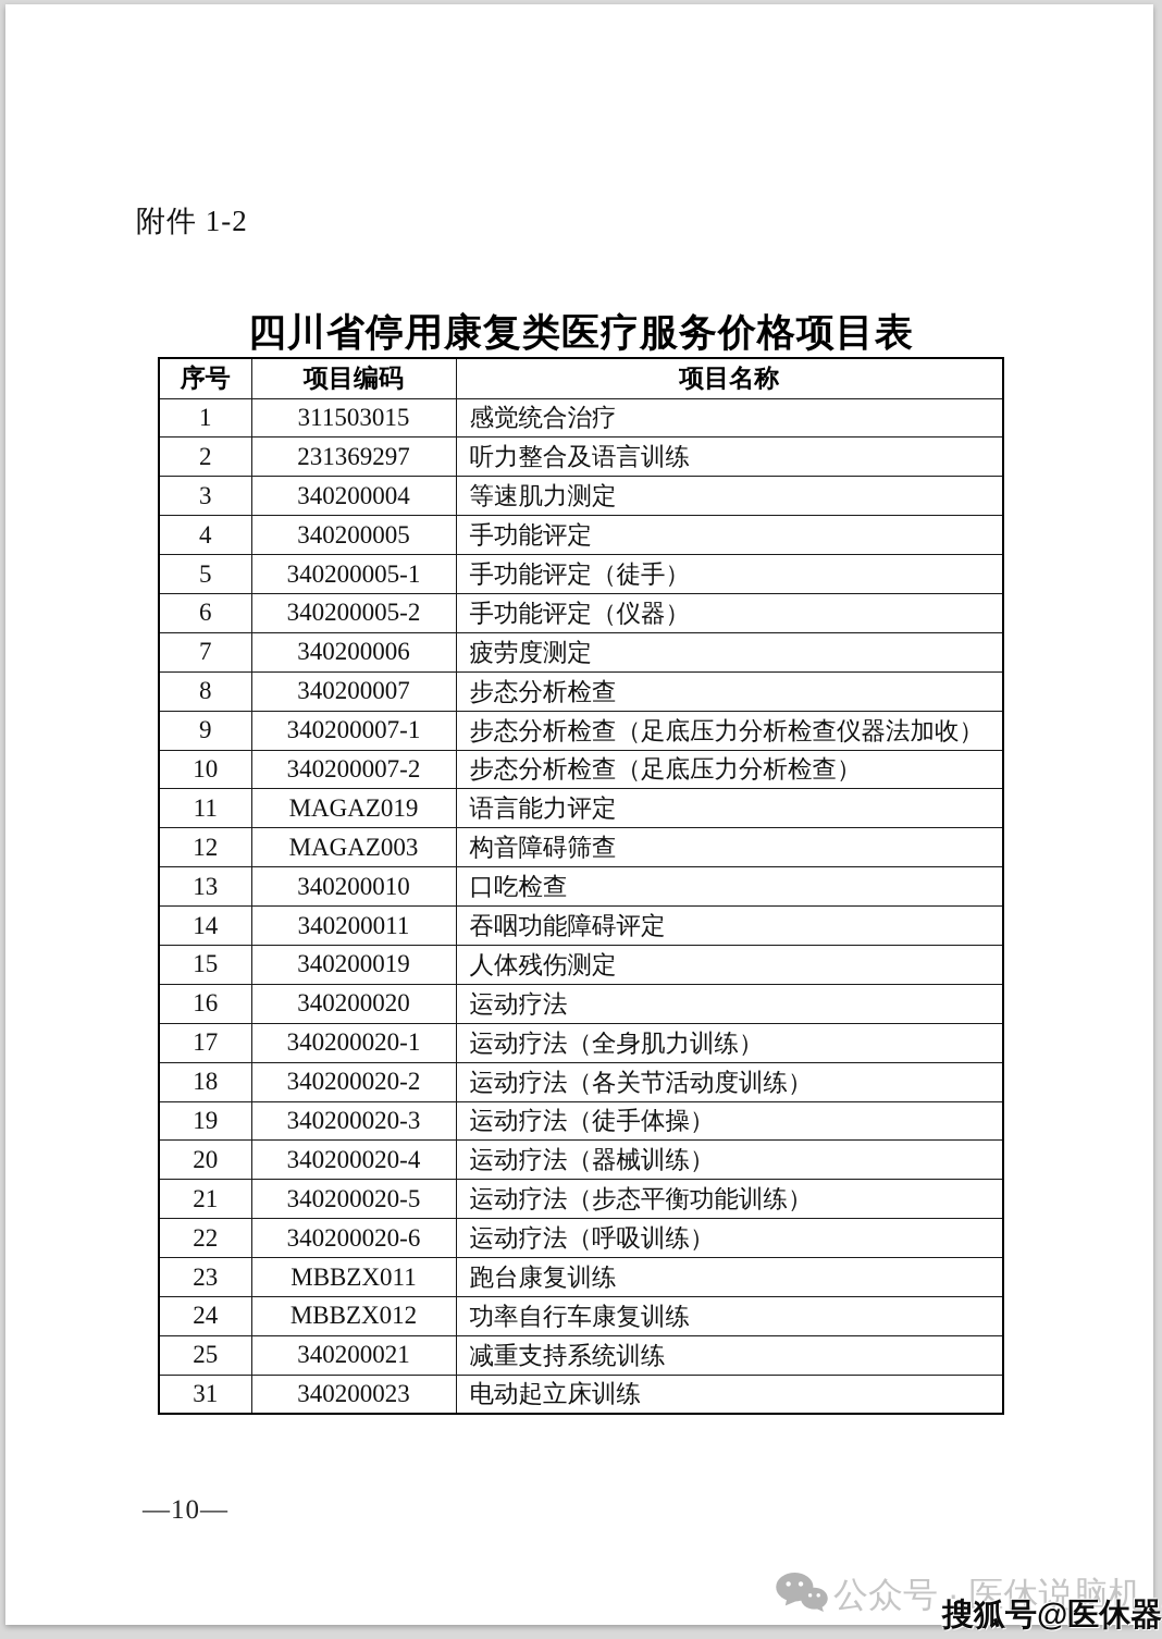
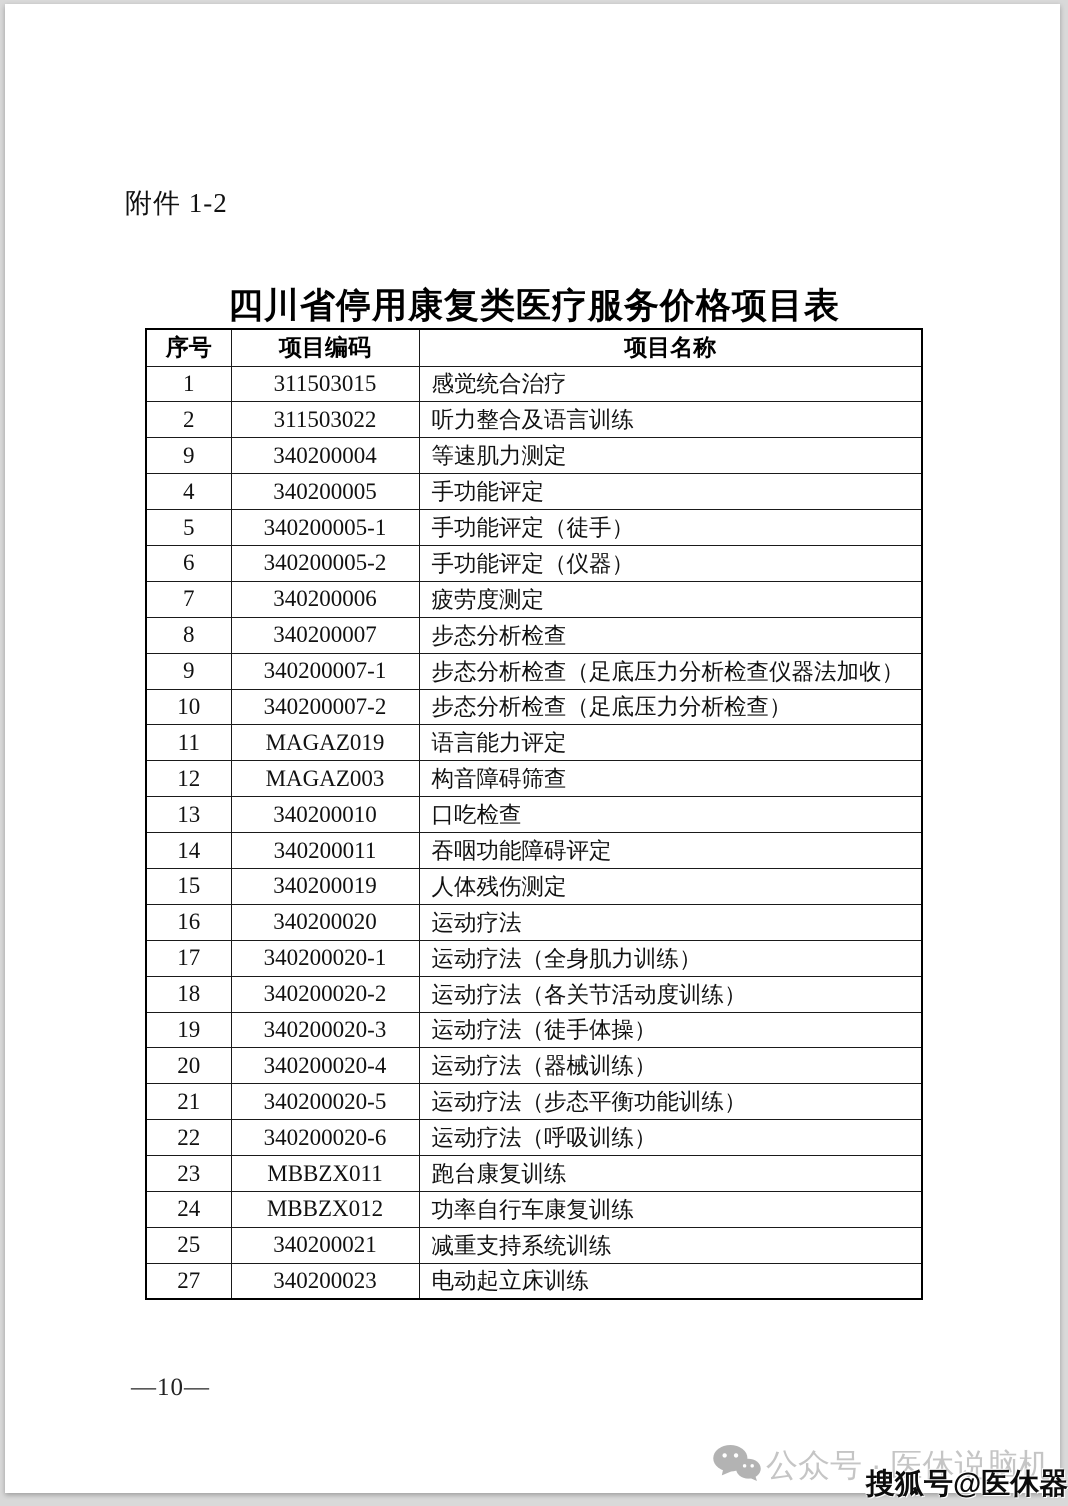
  附件 1-2
  四川省停用康复类医疗服务价格项目表
  序号	项目编码	项目名称
  1	311503015	感觉统合治疗
- 2	231369297	听力整合及语言训练
+ 2	311503022	听力整合及语言训练
- 3	340200004	等速肌力测定
+ 9	340200004	等速肌力测定
  4	340200005	手功能评定
  5	340200005-1	手功能评定（徒手）
  6	340200005-2	手功能评定（仪器）
  7	340200006	疲劳度测定
  8	340200007	步态分析检查
  9	340200007-1	步态分析检查（足底压力分析检查仪器法加收）
  10	340200007-2	步态分析检查（足底压力分析检查）
  11	MAGAZ019	语言能力评定
  12	MAGAZ003	构音障碍筛查
  13	340200010	口吃检查
  14	340200011	吞咽功能障碍评定
  15	340200019	人体残伤测定
  16	340200020	运动疗法
  17	340200020-1	运动疗法（全身肌力训练）
  18	340200020-2	运动疗法（各关节活动度训练）
  19	340200020-3	运动疗法（徒手体操）
  20	340200020-4	运动疗法（器械训练）
  21	340200020-5	运动疗法（步态平衡功能训练）
  22	340200020-6	运动疗法（呼吸训练）
  23	MBBZX011	跑台康复训练
  24	MBBZX012	功率自行车康复训练
  25	340200021	减重支持系统训练
- 31	340200023	电动起立床训练
+ 27	340200023	电动起立床训练
  —10—
  公众号 · 医休说脑机
  搜狐号@医休器
